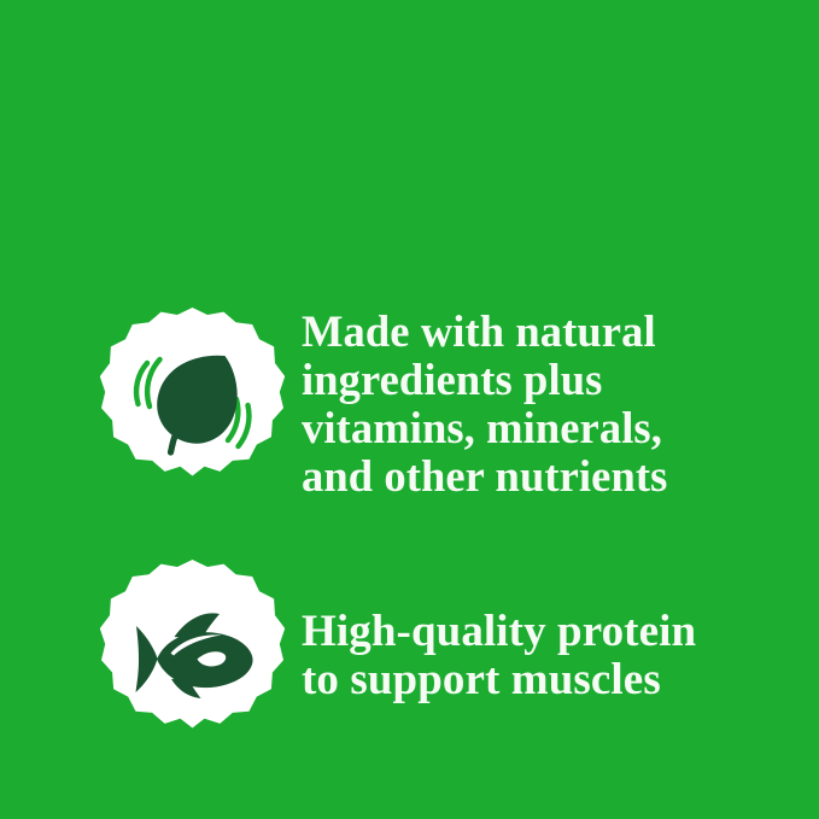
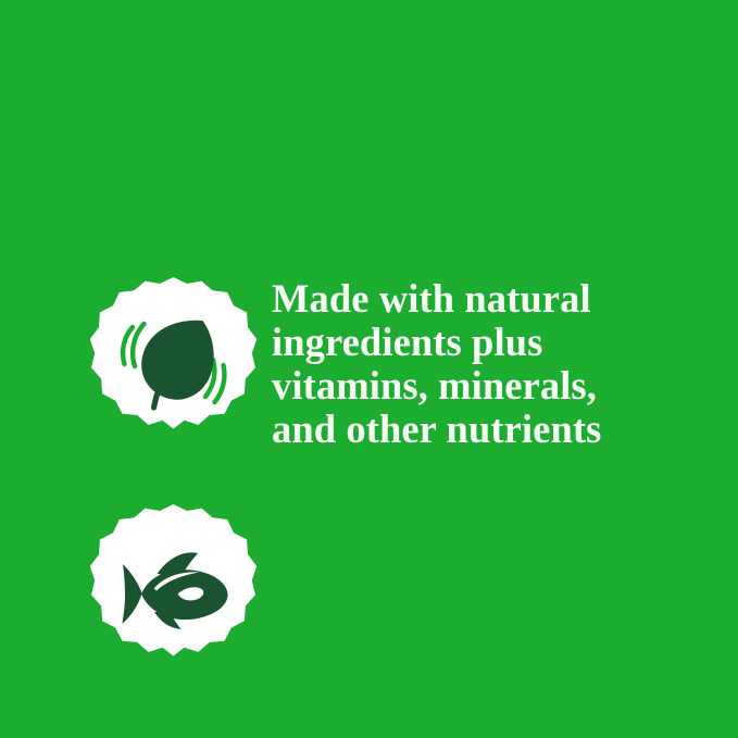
  Made with natural
  ingredients plus
  vitamins, minerals,
  and other nutrients
- High-quality protein
- to support muscles
